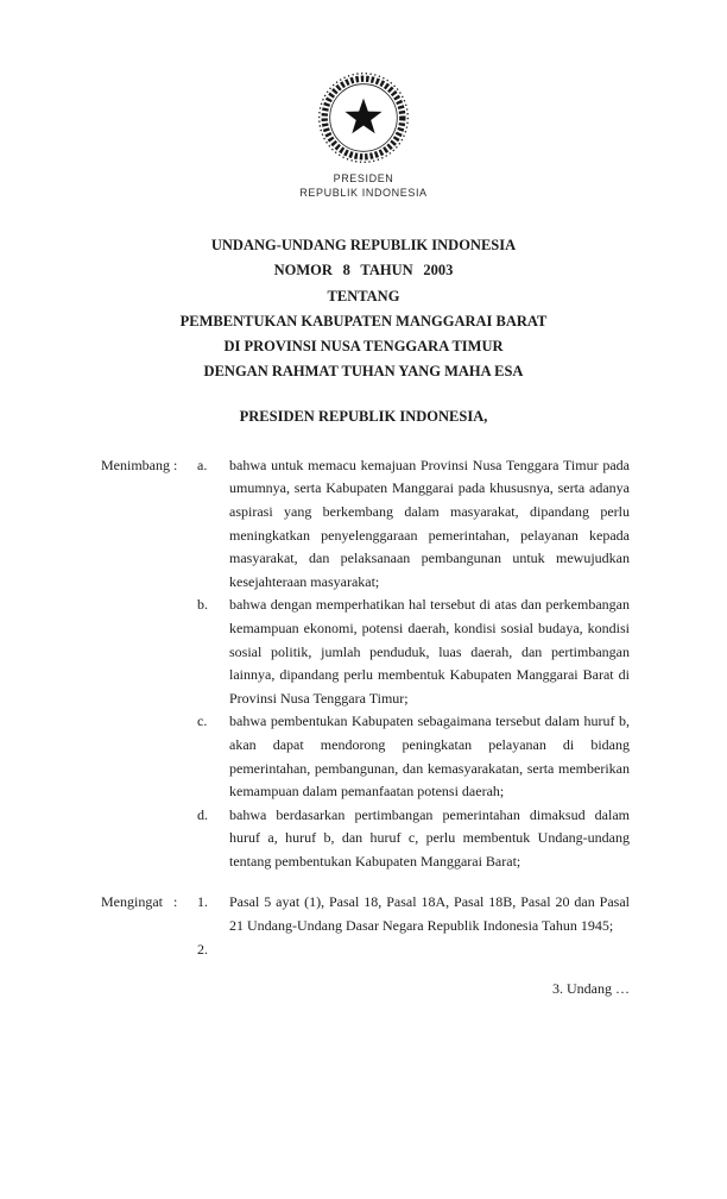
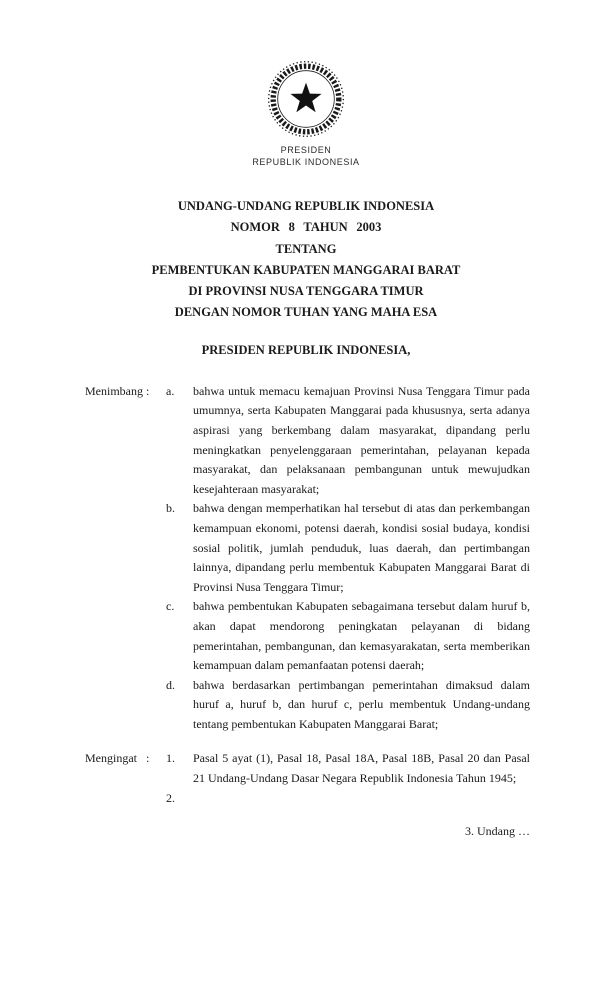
  PRESIDEN
  REPUBLIK INDONESIA
  UNDANG-UNDANG REPUBLIK INDONESIA
  NOMOR 8 TAHUN 2003
  TENTANG
  PEMBENTUKAN KABUPATEN MANGGARAI BARAT
  DI PROVINSI NUSA TENGGARA TIMUR
- DENGAN RAHMAT TUHAN YANG MAHA ESA
+ DENGAN NOMOR TUHAN YANG MAHA ESA
  PRESIDEN REPUBLIK INDONESIA,
  Menimbang
  :
  a.
  bahwa untuk memacu kemajuan Provinsi Nusa Tenggara Timur pada umumnya, serta Kabupaten Manggarai pada khususnya, serta adanya aspirasi yang berkembang dalam masyarakat, dipandang perlu meningkatkan penyelenggaraan pemerintahan, pelayanan kepada masyarakat, dan pelaksanaan pembangunan untuk mewujudkan kesejahteraan masyarakat;
  b.
  bahwa dengan memperhatikan hal tersebut di atas dan perkembangan kemampuan ekonomi, potensi daerah, kondisi sosial budaya, kondisi sosial politik, jumlah penduduk, luas daerah, dan pertimbangan lainnya, dipandang perlu membentuk Kabupaten Manggarai Barat di Provinsi Nusa Tenggara Timur;
  c.
  bahwa pembentukan Kabupaten sebagaimana tersebut dalam huruf b, akan dapat mendorong peningkatan pelayanan di bidang pemerintahan, pembangunan, dan kemasyarakatan, serta memberikan kemampuan dalam pemanfaatan potensi daerah;
  d.
  bahwa berdasarkan pertimbangan pemerintahan dimaksud dalam huruf a, huruf b, dan huruf c, perlu membentuk Undang-undang tentang pembentukan Kabupaten Manggarai Barat;
  Mengingat
  :
  1.
  Pasal 5 ayat (1), Pasal 18, Pasal 18A, Pasal 18B, Pasal 20 dan Pasal 21 Undang-Undang Dasar Negara Republik Indonesia Tahun 1945;
  2.
  3. Undang …
